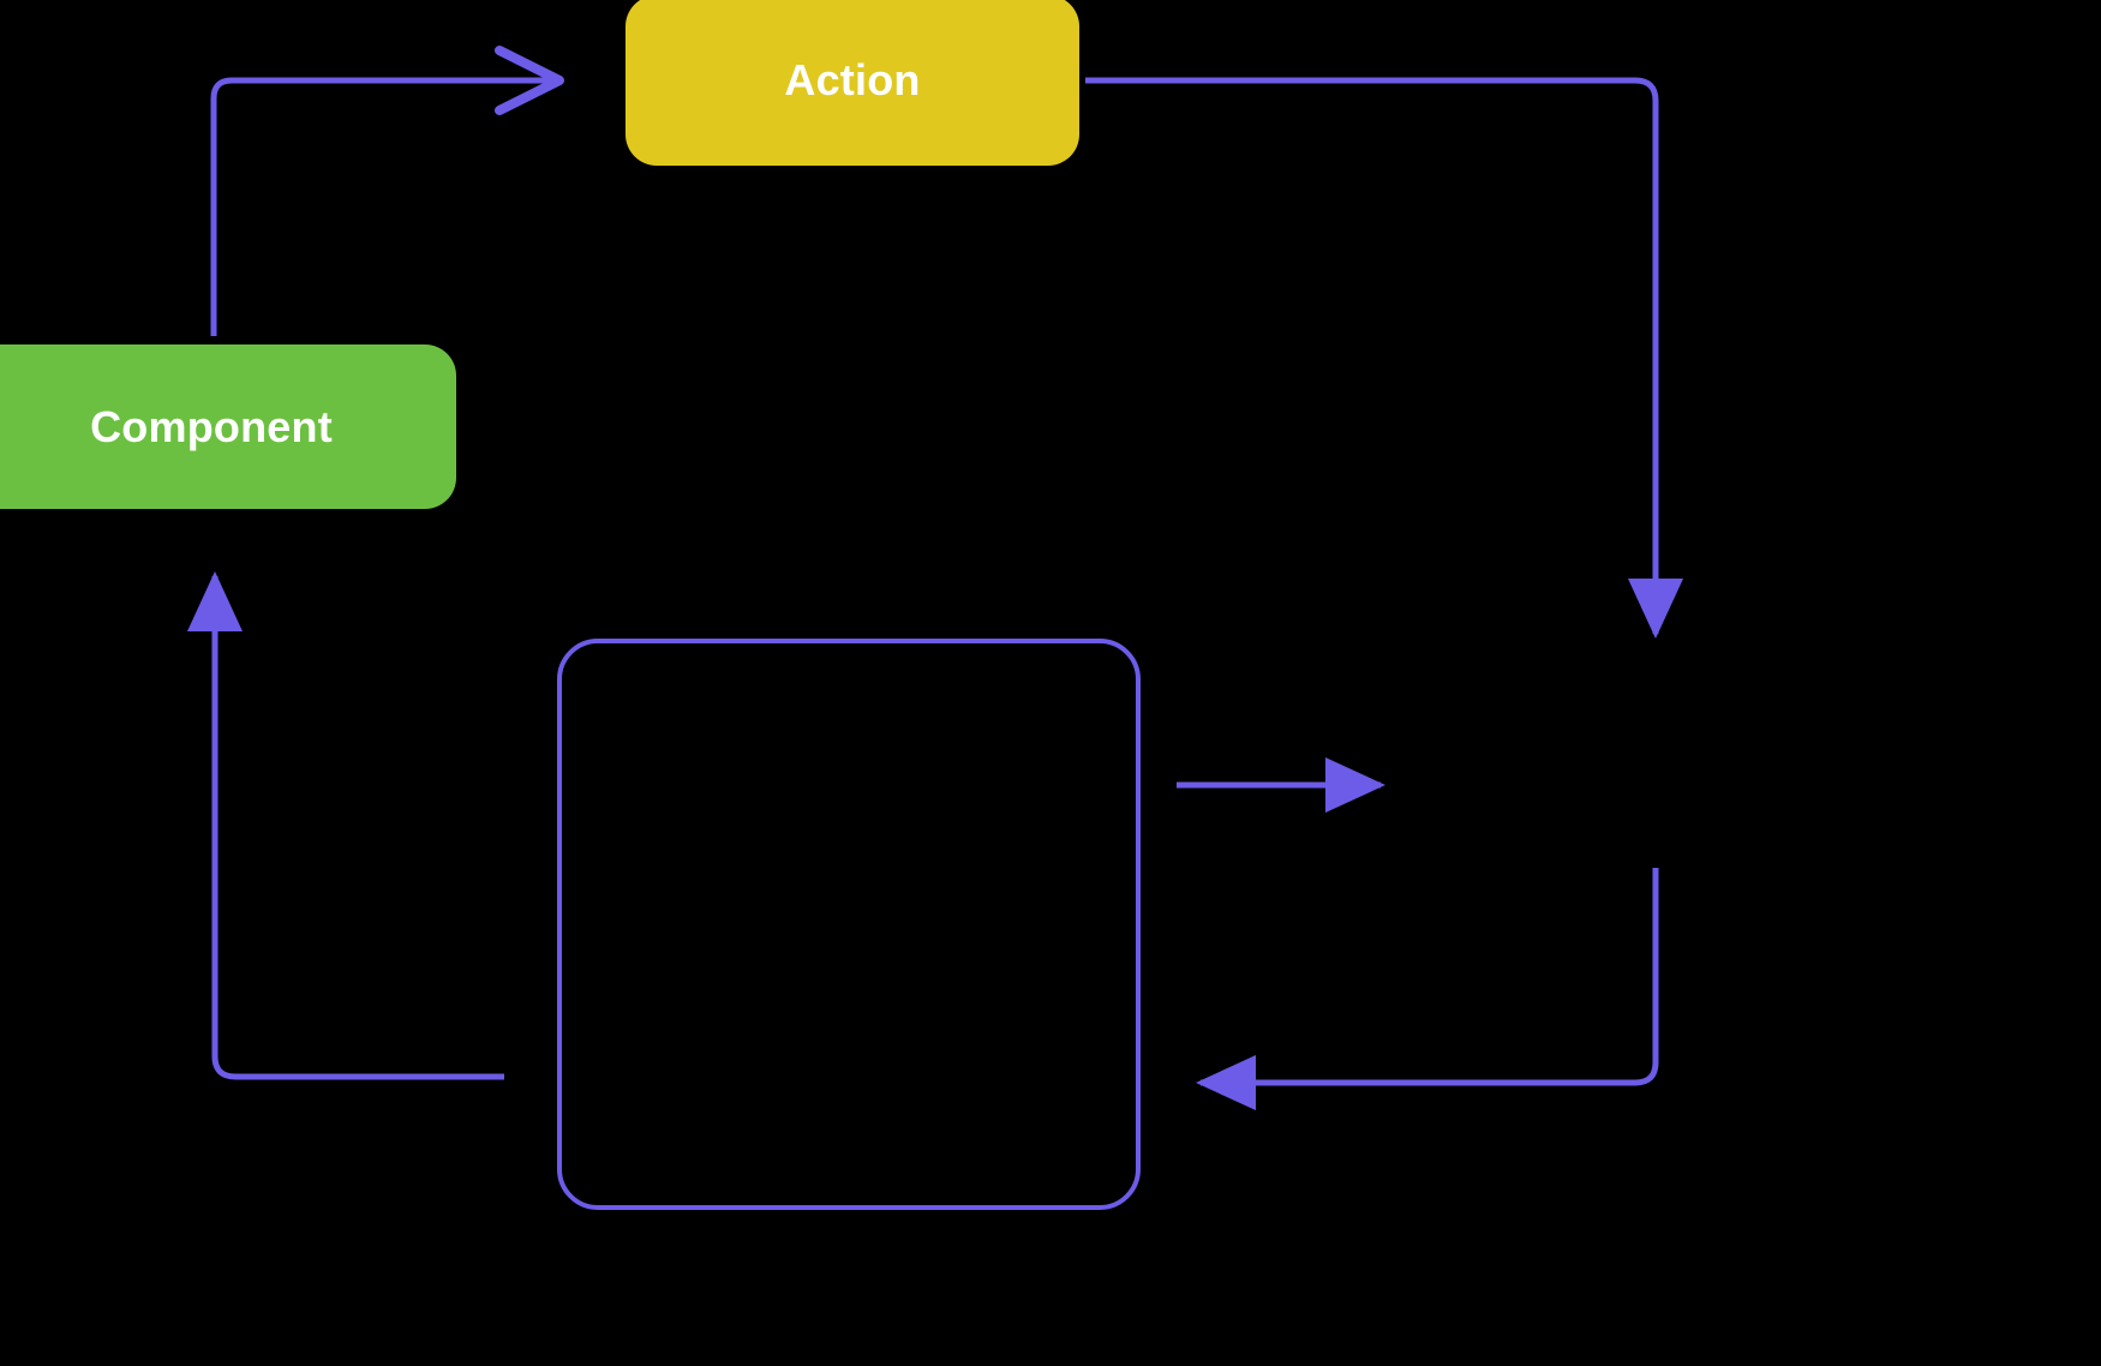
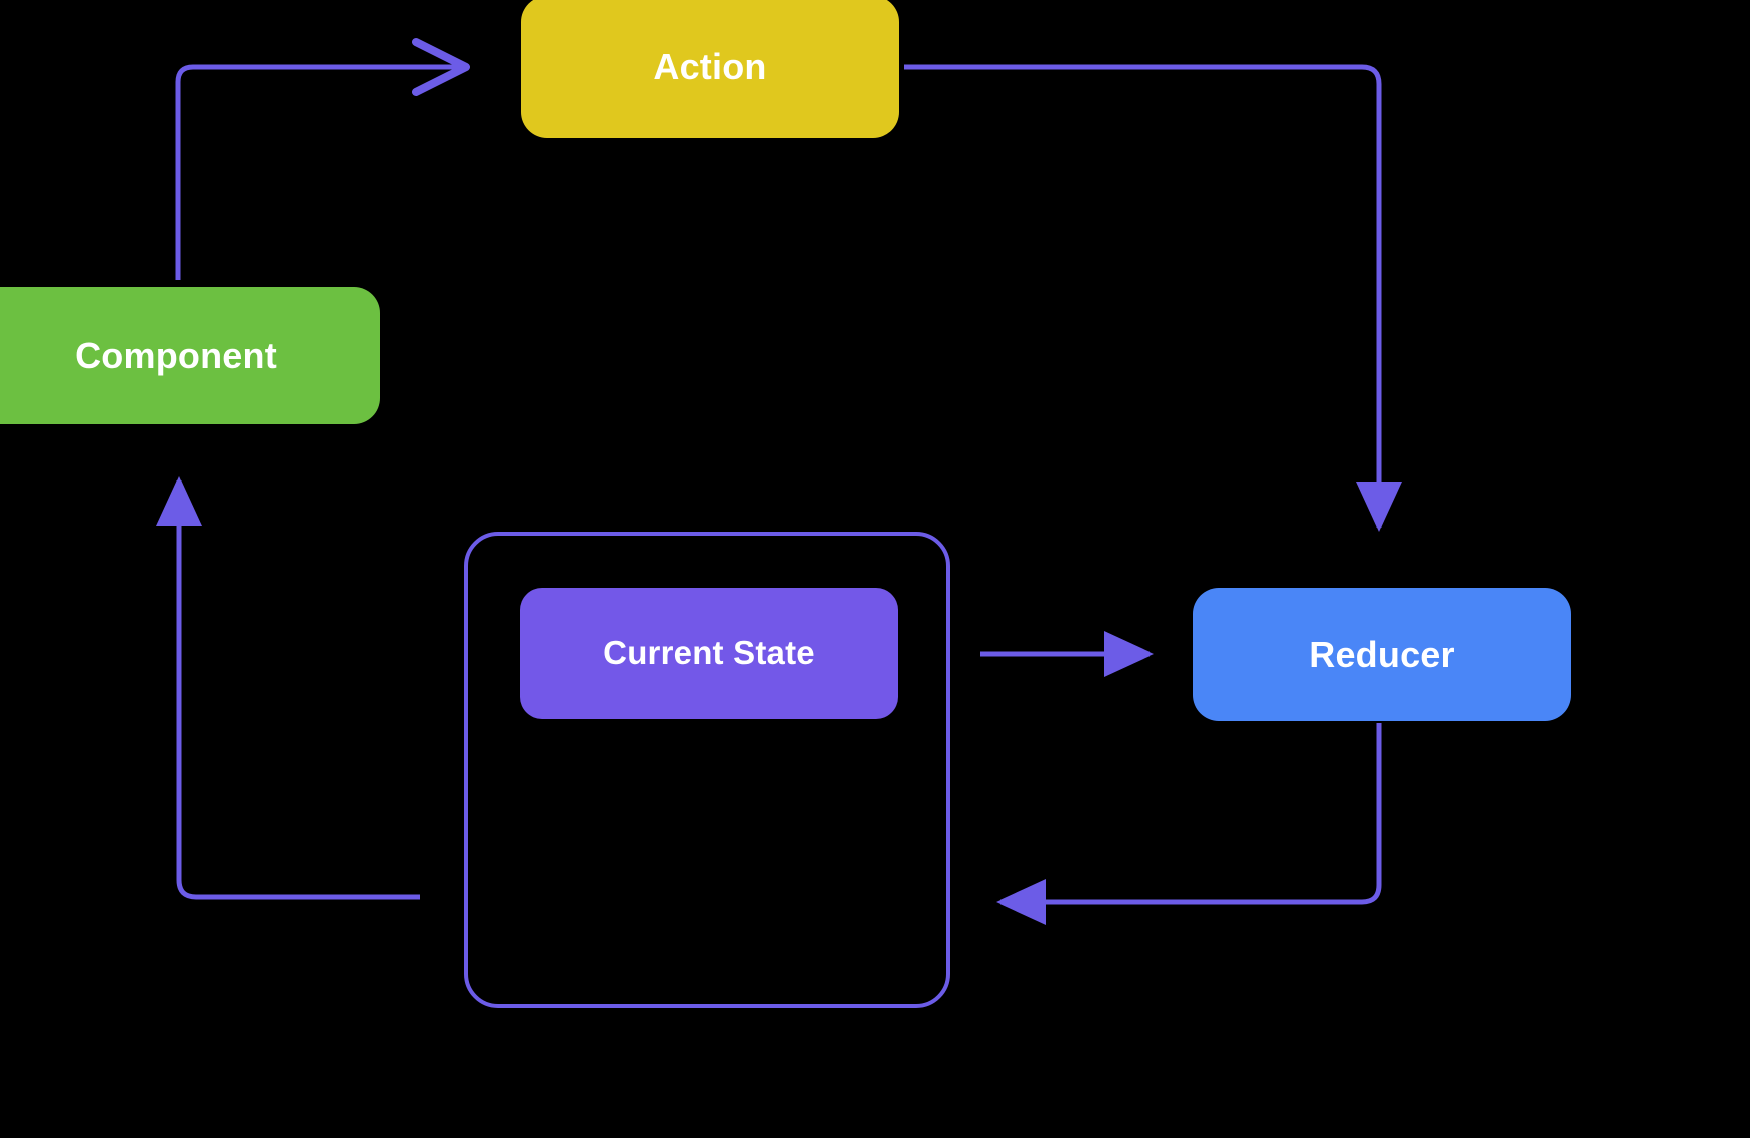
  Action
  Component
+ Reducer
+ Current State
